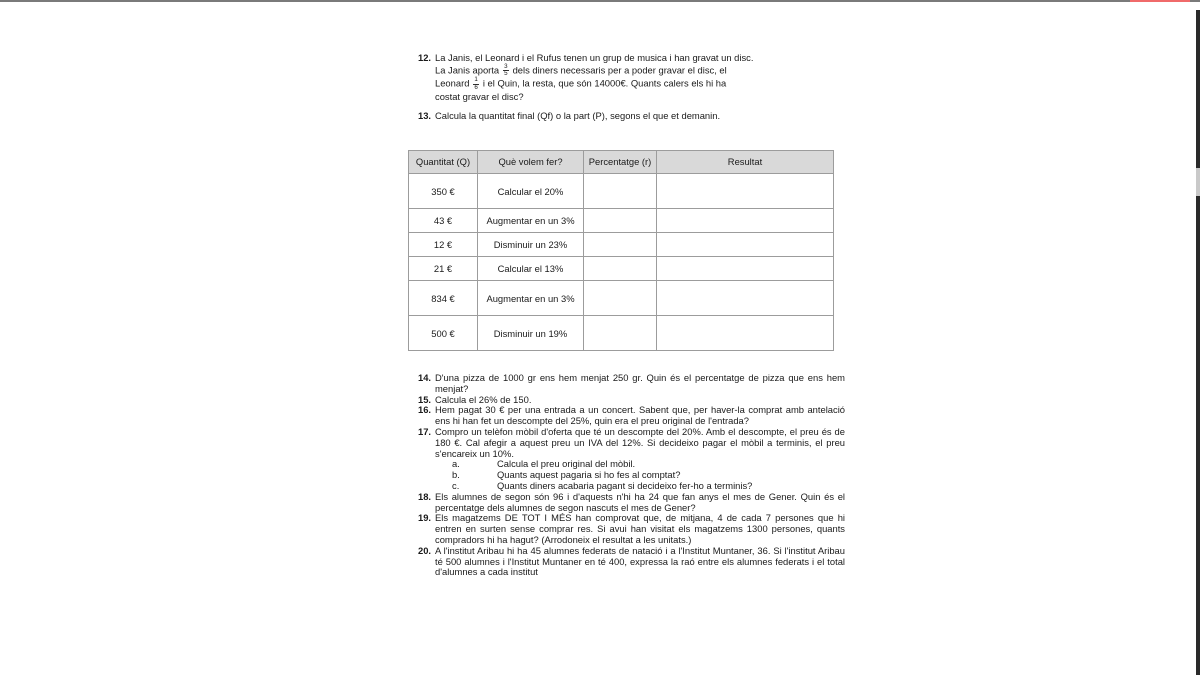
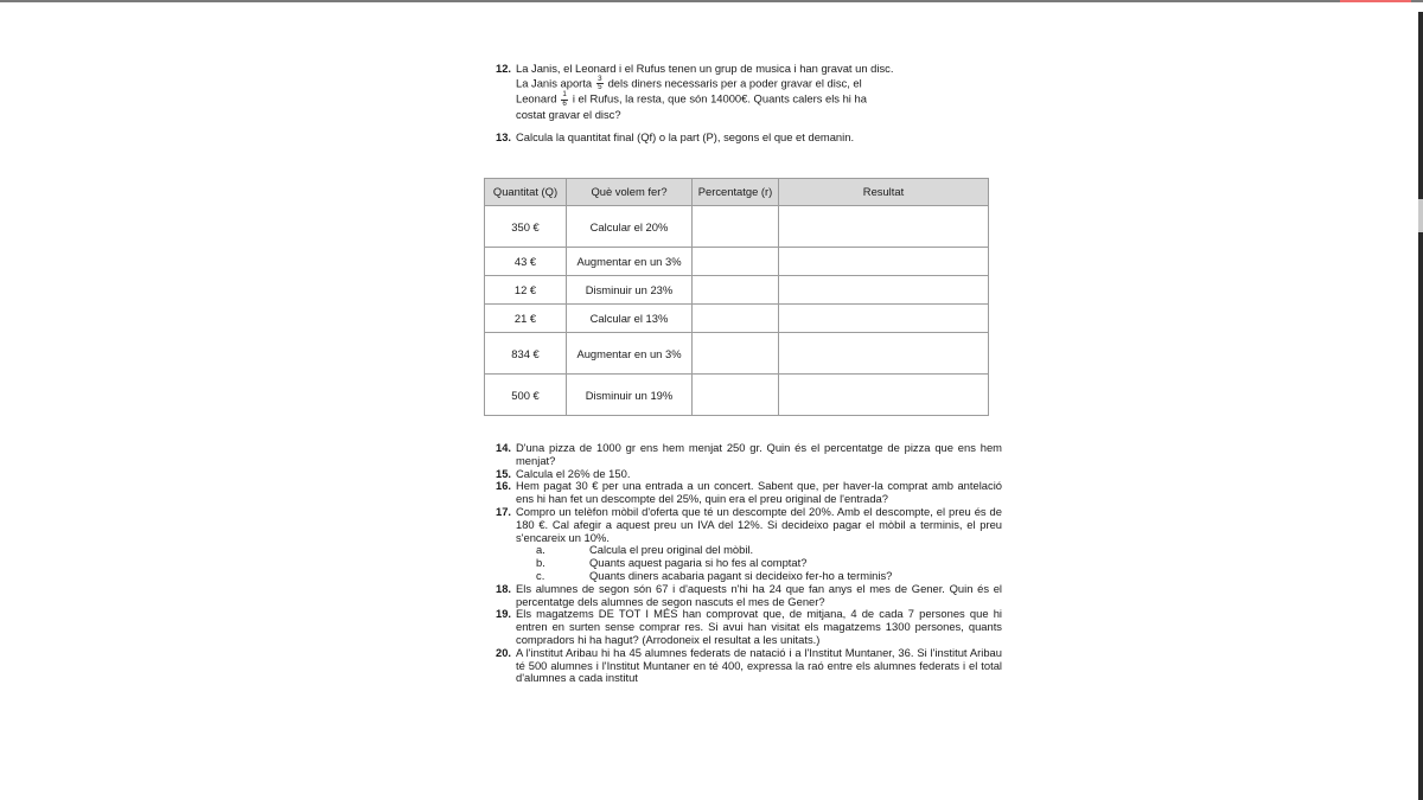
  12.
  La Janis, el Leonard i el Rufus tenen un grup de musica i han gravat un disc.
  La Janis aporta
  dels diners necessaris per a poder gravar el disc, el
  Leonard
- i el Quin, la resta, que són 14000€. Quants calers els hi ha
+ i el Rufus, la resta, que són 14000€. Quants calers els hi ha
  costat gravar el disc?
  13.
  Calcula la quantitat final (Qf) o la part (P), segons el que et demanin.
  Quantitat (Q)	Què volem fer?	Percentatge (r)	Resultat
  350 €	Calcular el 20%
  43 €	Augmentar en un 3%
  12 €	Disminuir un 23%
  21 €	Calcular el 13%
  834 €	Augmentar en un 3%
  500 €	Disminuir un 19%
  14.
  D'una pizza de 1000 gr ens hem menjat 250 gr. Quin és el percentatge de pizza que ens hem menjat?
  15.
  Calcula el 26% de 150.
  16.
  Hem pagat 30 € per una entrada a un concert. Sabent que, per haver-la comprat amb antelació ens hi han fet un descompte del 25%, quin era el preu original de l'entrada?
  17.
  Compro un telèfon mòbil d'oferta que té un descompte del 20%. Amb el descompte, el preu és de 180 €. Cal afegir a aquest preu un IVA del 12%. Si decideixo pagar el mòbil a terminis, el preu s'encareix un 10%.
  a.
  Calcula el preu original del mòbil.
  b.
  Quants aquest pagaria si ho fes al comptat?
  c.
  Quants diners acabaria pagant si decideixo fer-ho a terminis?
  18.
- Els alumnes de segon són 96 i d'aquests n'hi ha 24 que fan anys el mes de Gener. Quin és el percentatge dels alumnes de segon nascuts el mes de Gener?
+ Els alumnes de segon són 67 i d'aquests n'hi ha 24 que fan anys el mes de Gener. Quin és el percentatge dels alumnes de segon nascuts el mes de Gener?
  19.
  Els magatzems DE TOT I MÉS han comprovat que, de mitjana, 4 de cada 7 persones que hi entren en surten sense comprar res. Si avui han visitat els magatzems 1300 persones, quants compradors hi ha hagut? (Arrodoneix el resultat a les unitats.)
  20.
  A l'institut Aribau hi ha 45 alumnes federats de natació i a l'Institut Muntaner, 36. Si l'institut Aribau té 500 alumnes i l'Institut Muntaner en té 400, expressa la raó entre els alumnes federats i el total d'alumnes a cada institut
